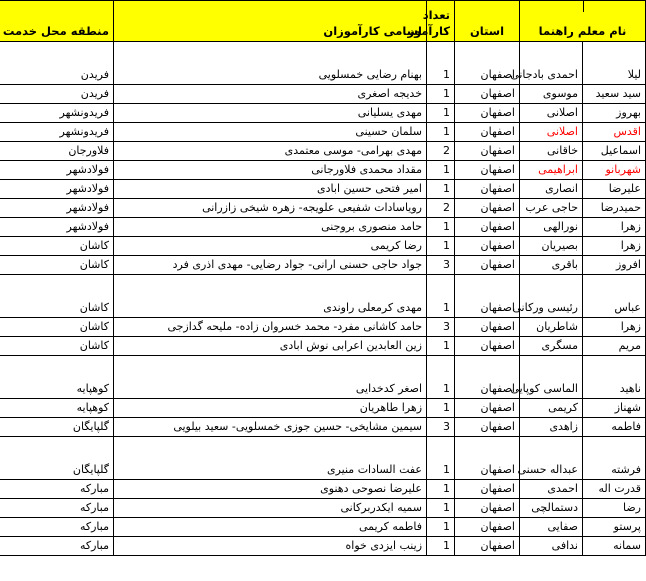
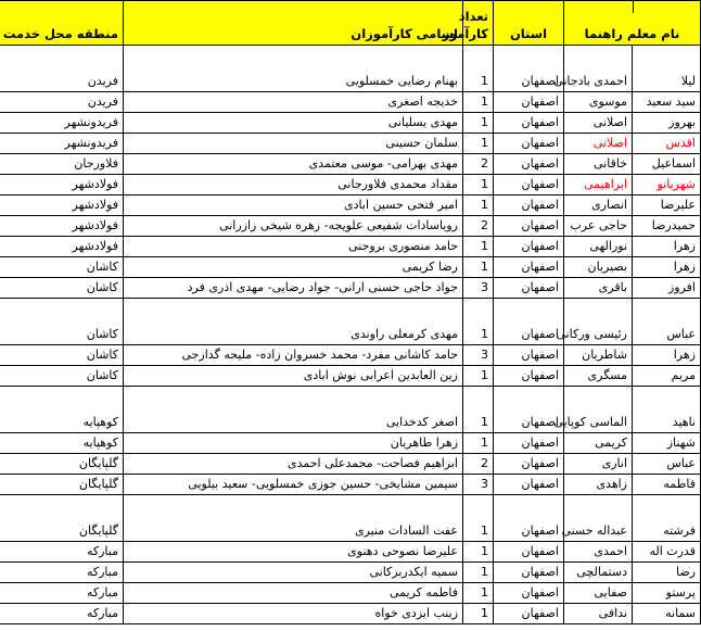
  نام معلم راهنما	استان	تعداد کارآم	اسامی کارآموزان	منطقه محل خدمت
  لیلا	احمدی بادجانی	اصفهان	1	بهنام رضایی خمسلویی	فریدن
  سید سعید	موسوی	اصفهان	1	خدیجه اصغری	فریدن
  بهروز	اصلانی	اصفهان	1	مهدی یسلیانی	فریدونشهر
  اقدس	اصلانی	اصفهان	1	سلمان حسینی	فریدونشهر
  اسماعیل	خاقانی	اصفهان	2	مهدی بهرامی- موسی معتمدی	فلاورجان
  شهربانو	ابراهیمی	اصفهان	1	مقداد محمدی فلاورجانی	فولادشهر
  علیرضا	انصاری	اصفهان	1	امیر فتحی حسین ابادی	فولادشهر
  حمیدرضا	حاجی عرب	اصفهان	2	رویاسادات شفیعی علویجه- زهره شیخی زازرانی	فولادشهر
  زهرا	نورالهی	اصفهان	1	حامد منصوری بروجنی	فولادشهر
  زهرا	بصیریان	اصفهان	1	رضا کریمی	کاشان
  افروز	باقری	اصفهان	3	جواد حاجی حسنی ارانی- جواد رضایی- مهدی اذری فرد	کاشان
  عباس	رئیسی ورکانی	اصفهان	1	مهدی کرمعلی راوندی	کاشان
  زهرا	شاطریان	اصفهان	3	حامد کاشانی مفرد- محمد خسروان زاده- ملیحه گدازجی	کاشان
  مریم	مسگری	اصفهان	1	زین العابدین اعرابی نوش ابادی	کاشان
  ناهید	الماسی کوپایی	اصفهان	1	اصغر کدخدایی	کوهپایه
  شهناز	کریمی	اصفهان	1	زهرا طاهریان	کوهپایه
+ عباس	اناری	اصفهان	2	ابراهیم فصاحت- محمدعلی احمدی	گلپایگان
  فاطمه	زاهدی	اصفهان	3	سیمین مشایخی- حسین جوزی خمسلویی- سعید بیلویی	گلپایگان
  فرشته	عبداله حسنی	اصفهان	1	عفت السادات منیری	گلپایگان
  قدرت اله	احمدی	اصفهان	1	علیرضا نصوحی دهنوی	مبارکه
  رضا	دستمالچی	اصفهان	1	سمیه ایکدربرکانی	مبارکه
  پرستو	صفایی	اصفهان	1	فاطمه کریمی	مبارکه
  سمانه	ندافی	اصفهان	1	زینب ایزدی خواه	مبارکه
